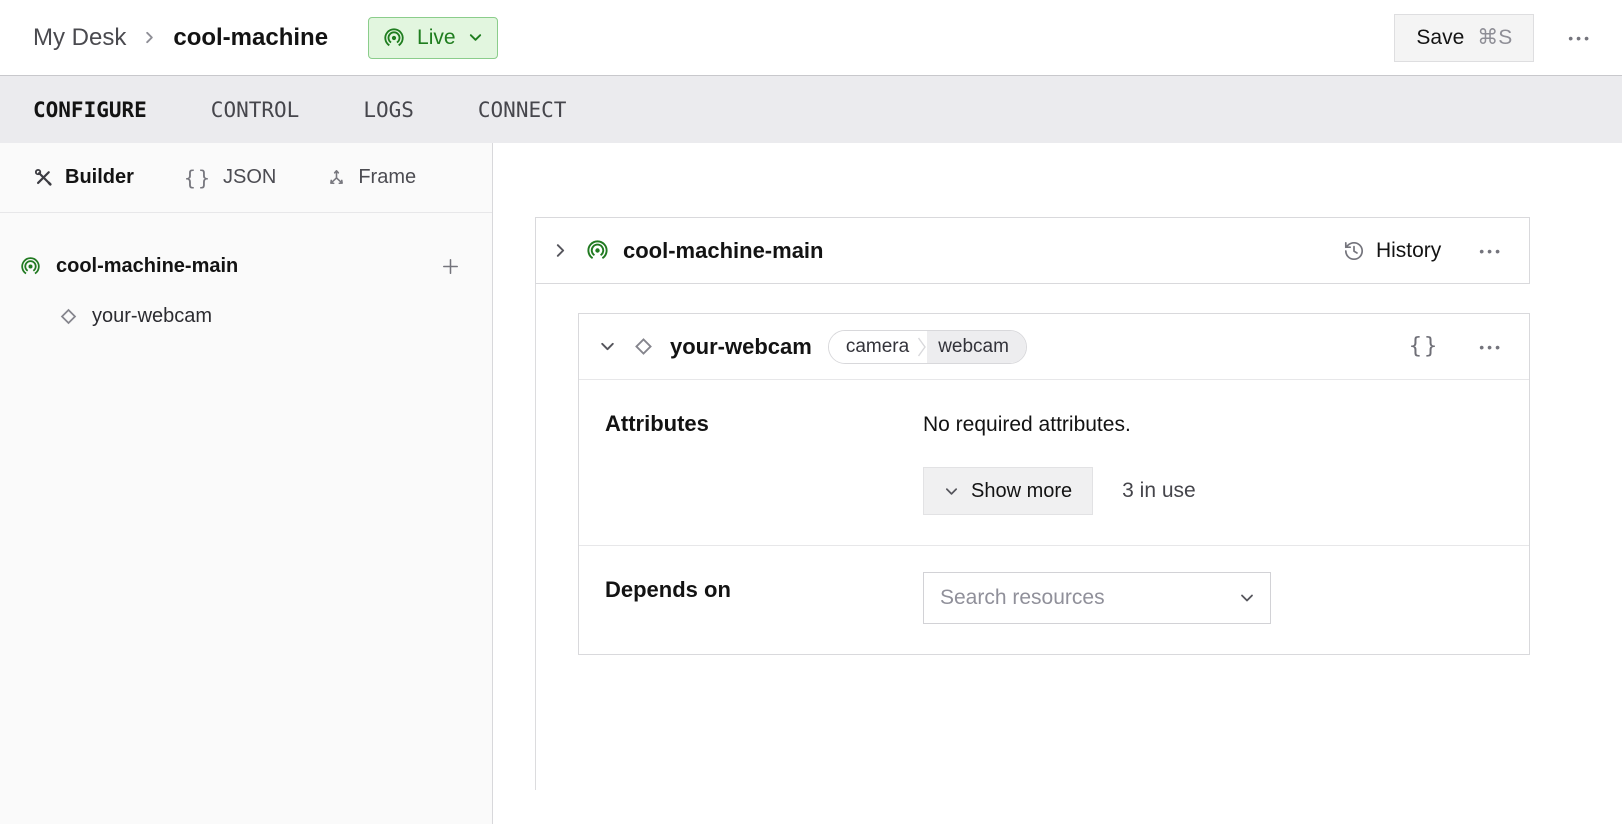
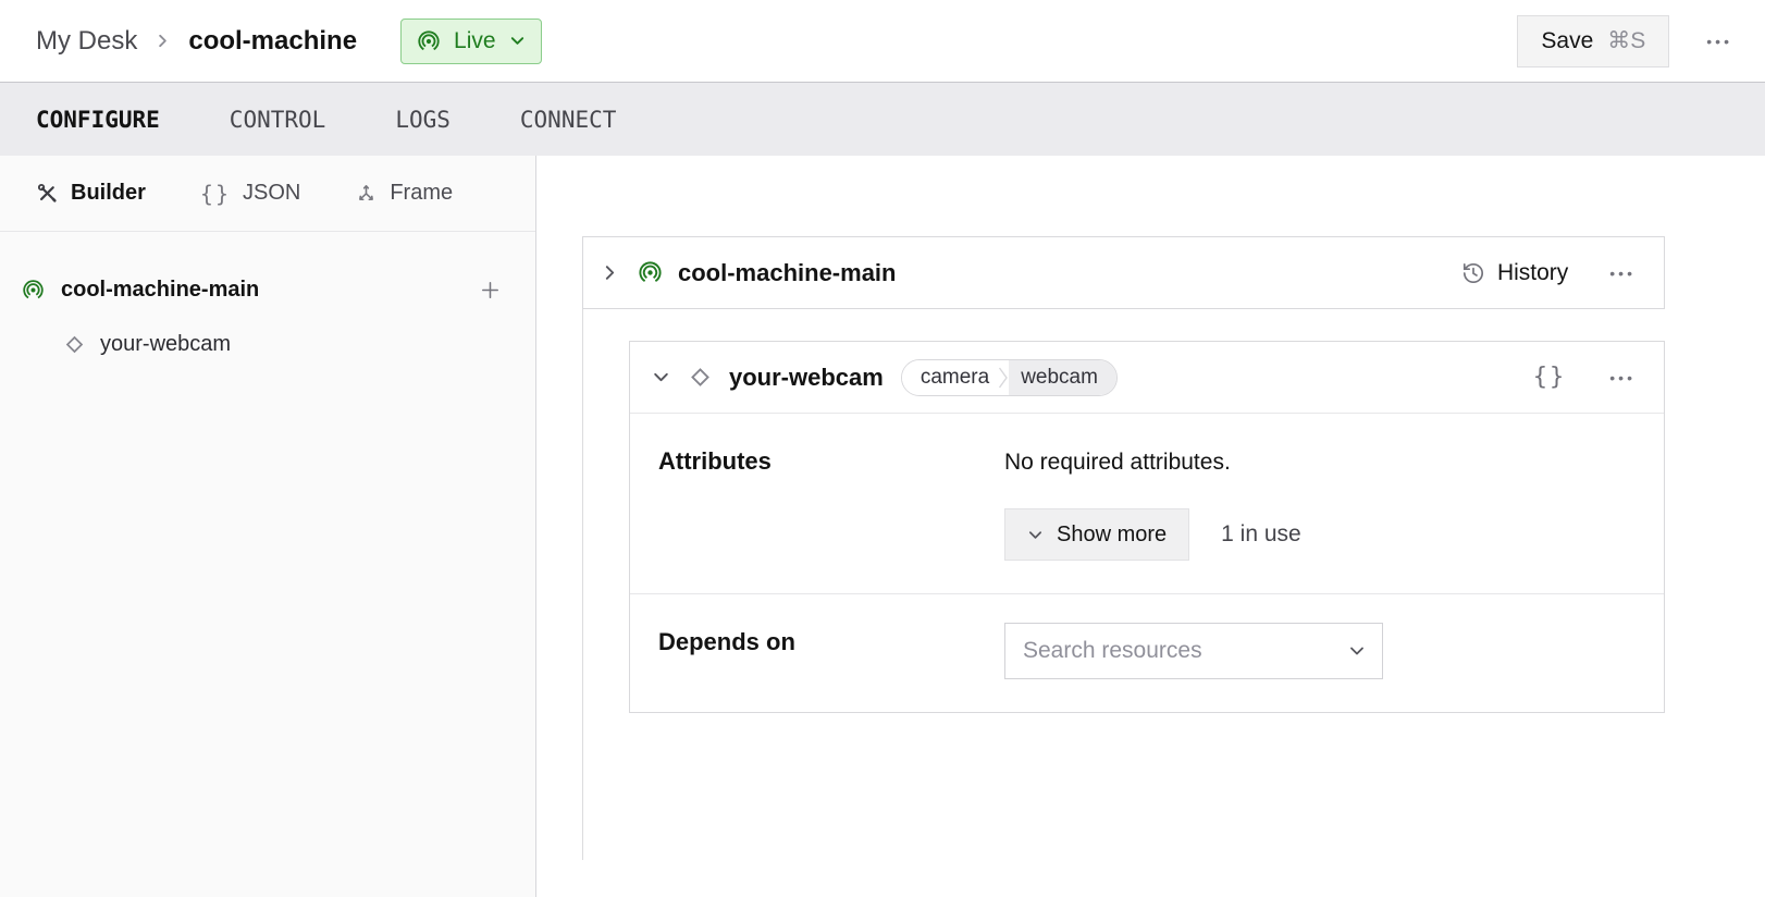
  My Desk
  cool-machine
  Live
  Save
  ⌘S
  •••
  CONFIGURE
  CONTROL
  LOGS
  CONNECT
  Builder
  {}
  JSON
  Frame
  cool-machine-main
  your-webcam
  cool-machine-main
  History
  •••
  your-webcam
  camera
  webcam
  {}
  •••
  Attributes
  No required attributes.
  Show more
- 3 in use
+ 1 in use
  Depends on
  Search resources
